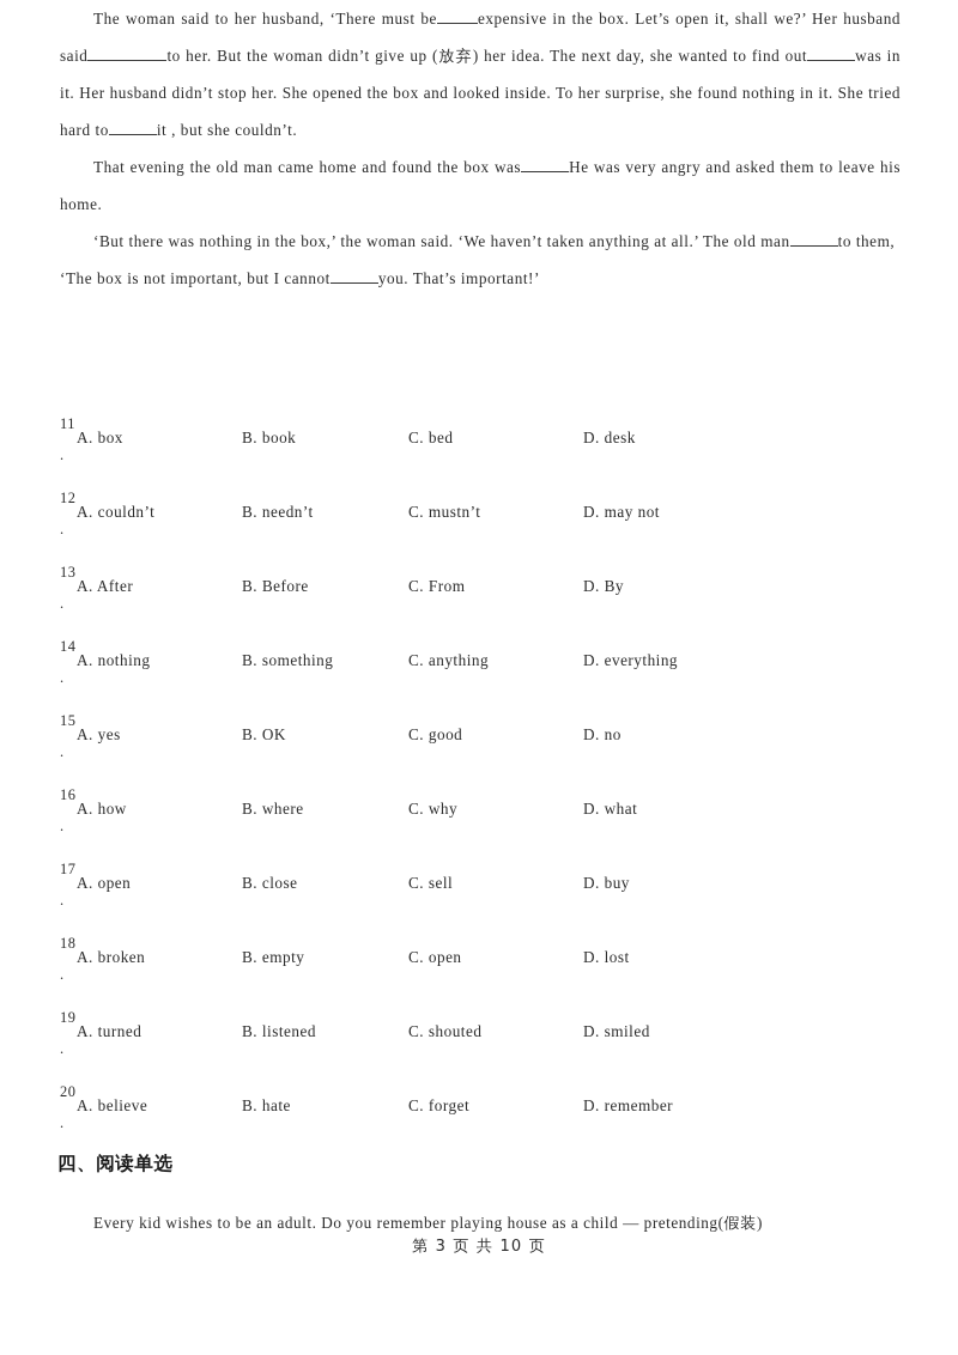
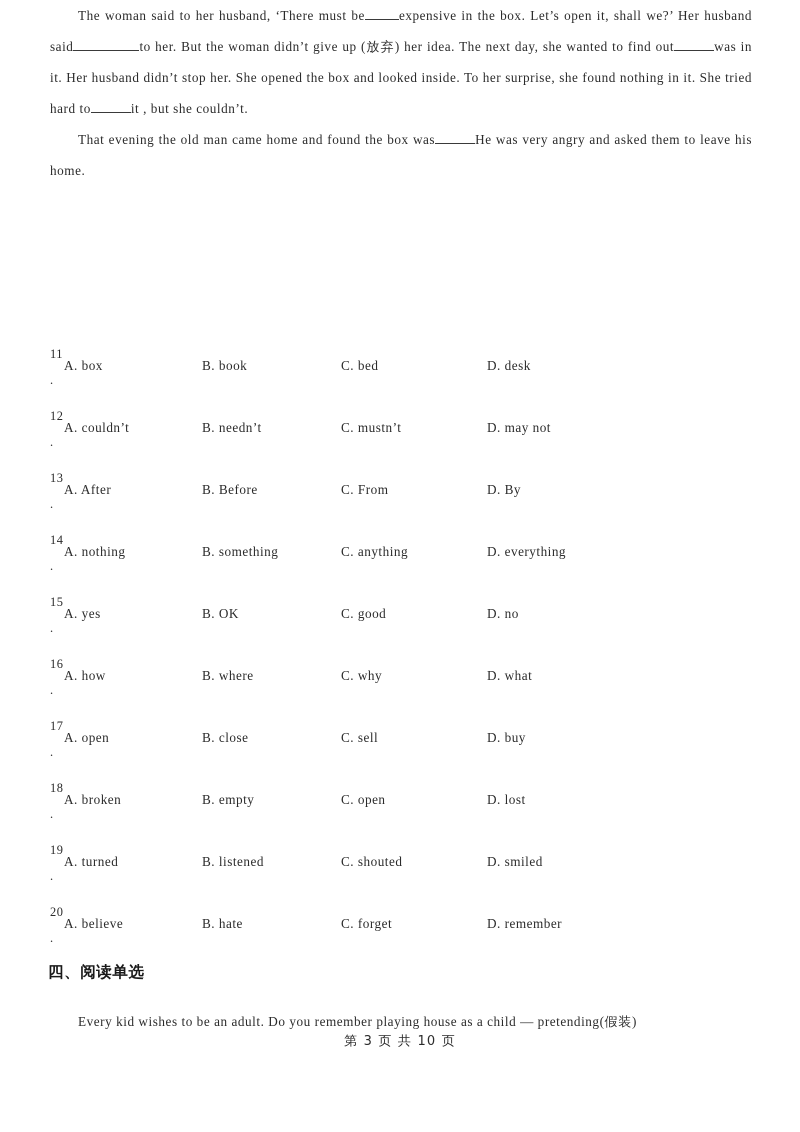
  The woman said to her husband, ‘There must be expensive in the box. Let’s open it, shall we?’ Her husband said to her. But the woman didn’t give up (放弃) her idea. The next day, she wanted to find out was in it. Her husband didn’t stop her. She opened the box and looked inside. To her surprise, she found nothing in it. She tried hard to it , but she couldn’t.
  That evening the old man came home and found the box was He was very angry and asked them to leave his home.
- ‘But there was nothing in the box,’ the woman said. ‘We haven’t taken anything at all.’ The old man to them, ‘The box is not important, but I cannot you. That’s important!’
  11
  .
  A. box
  B. book
  C. bed
  D. desk
  12
  .
  A. couldn’t
  B. needn’t
  C. mustn’t
  D. may not
  13
  .
  A. After
  B. Before
  C. From
  D. By
  14
  .
  A. nothing
  B. something
  C. anything
  D. everything
  15
  .
  A. yes
  B. OK
  C. good
  D. no
  16
  .
  A. how
  B. where
  C. why
  D. what
  17
  .
  A. open
  B. close
  C. sell
  D. buy
  18
  .
  A. broken
  B. empty
  C. open
  D. lost
  19
  .
  A. turned
  B. listened
  C. shouted
  D. smiled
  20
  .
  A. believe
  B. hate
  C. forget
  D. remember
  四、阅读单选
  Every kid wishes to be an adult. Do you remember playing house as a child — pretending(假装)
  第 3 页 共 10 页
